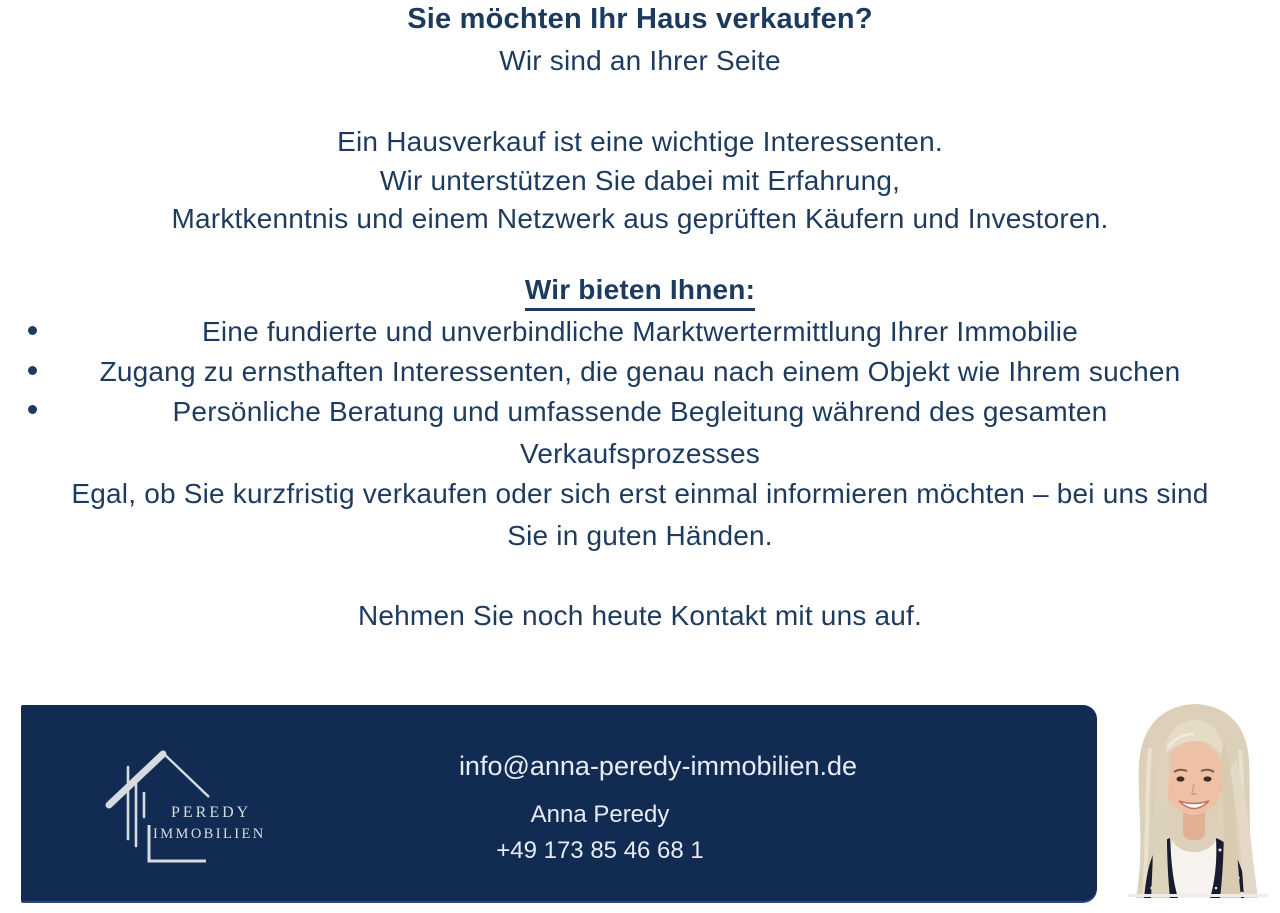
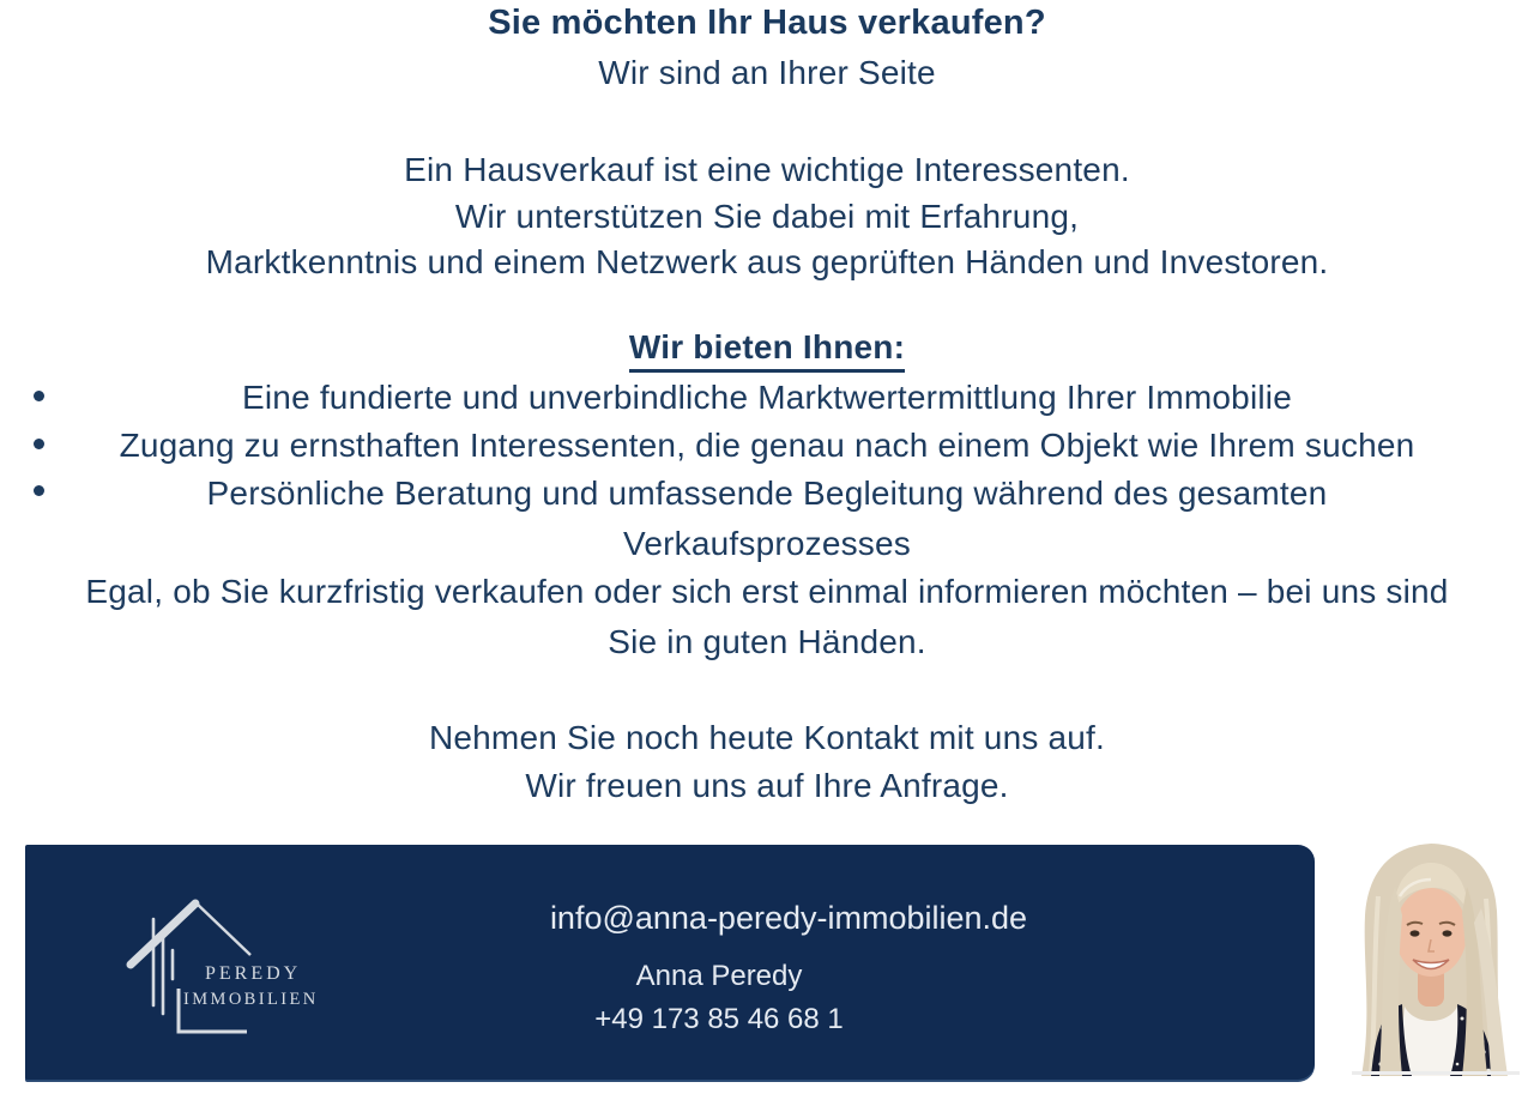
  Sie möchten Ihr Haus verkaufen?
  Wir sind an Ihrer Seite
  Ein Hausverkauf ist eine wichtige Interessenten.
  Wir unterstützen Sie dabei mit Erfahrung,
- Marktkenntnis und einem Netzwerk aus geprüften Käufern und Investoren.
+ Marktkenntnis und einem Netzwerk aus geprüften Händen und Investoren.
  Wir bieten Ihnen:
  Eine fundierte und unverbindliche Marktwertermittlung Ihrer Immobilie
  Zugang zu ernsthaften Interessenten, die genau nach einem Objekt wie Ihrem suchen
  Persönliche Beratung und umfassende Begleitung während des gesamten
  Verkaufsprozesses
  Egal, ob Sie kurzfristig verkaufen oder sich erst einmal informieren möchten – bei uns sind
  Sie in guten Händen.
  Nehmen Sie noch heute Kontakt mit uns auf.
+ Wir freuen uns auf Ihre Anfrage.
  PEREDY
  IMMOBILIEN
  info@anna-peredy-immobilien.de
  Anna Peredy
  +49 173 85 46 68 1
